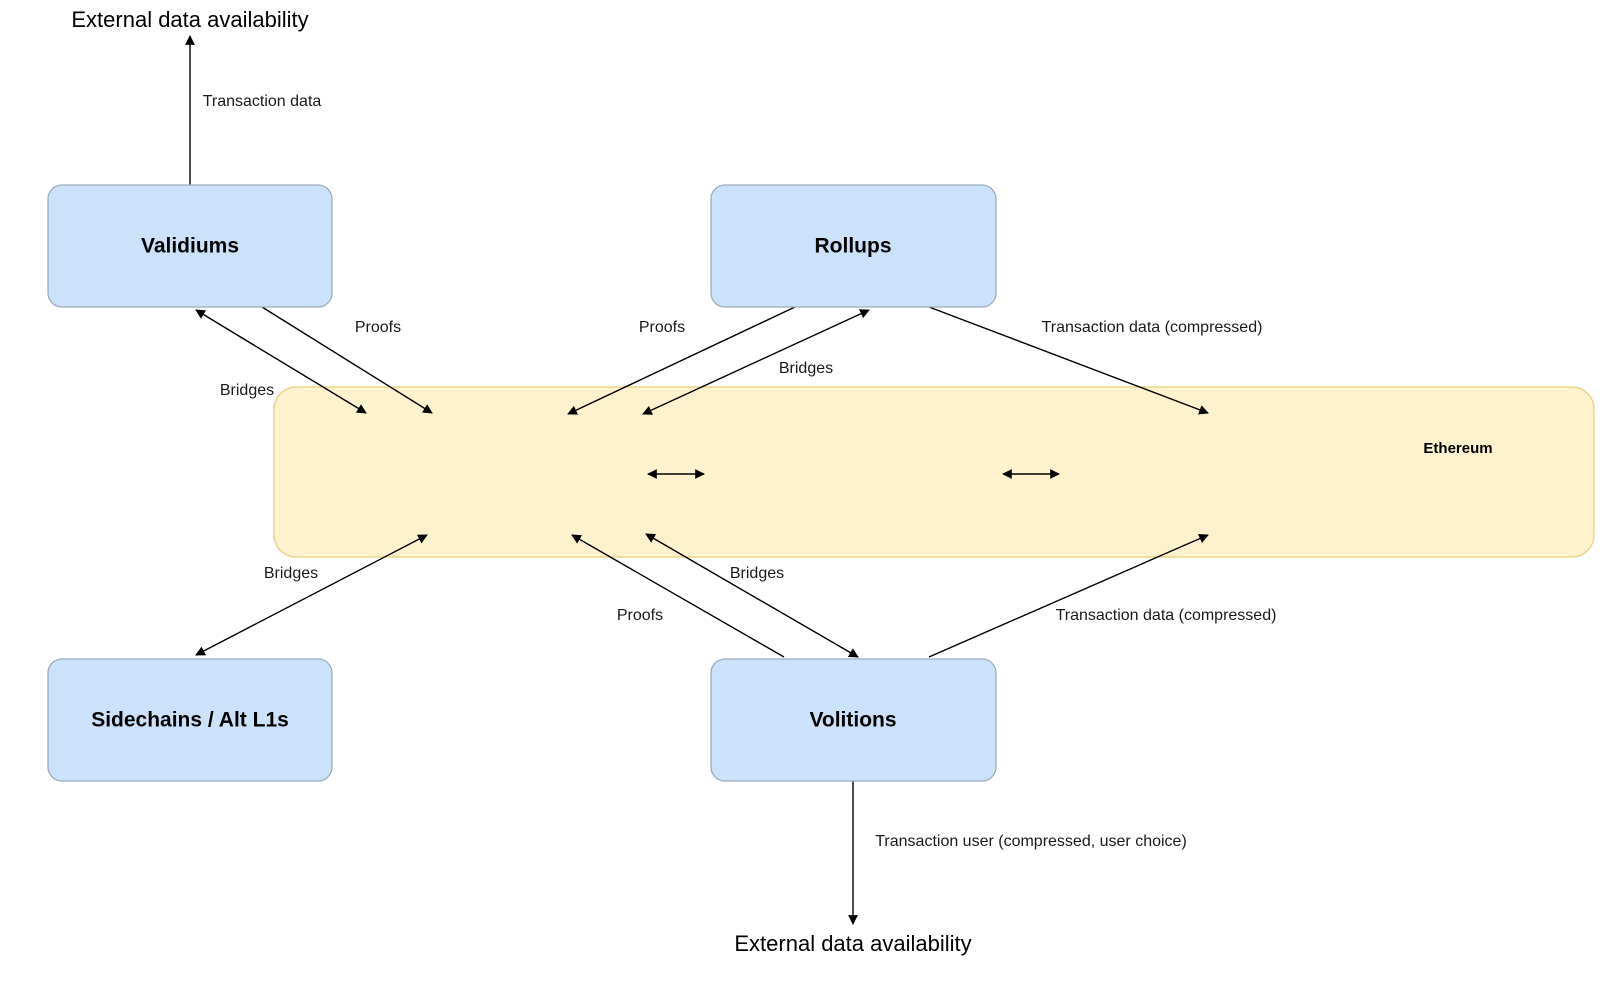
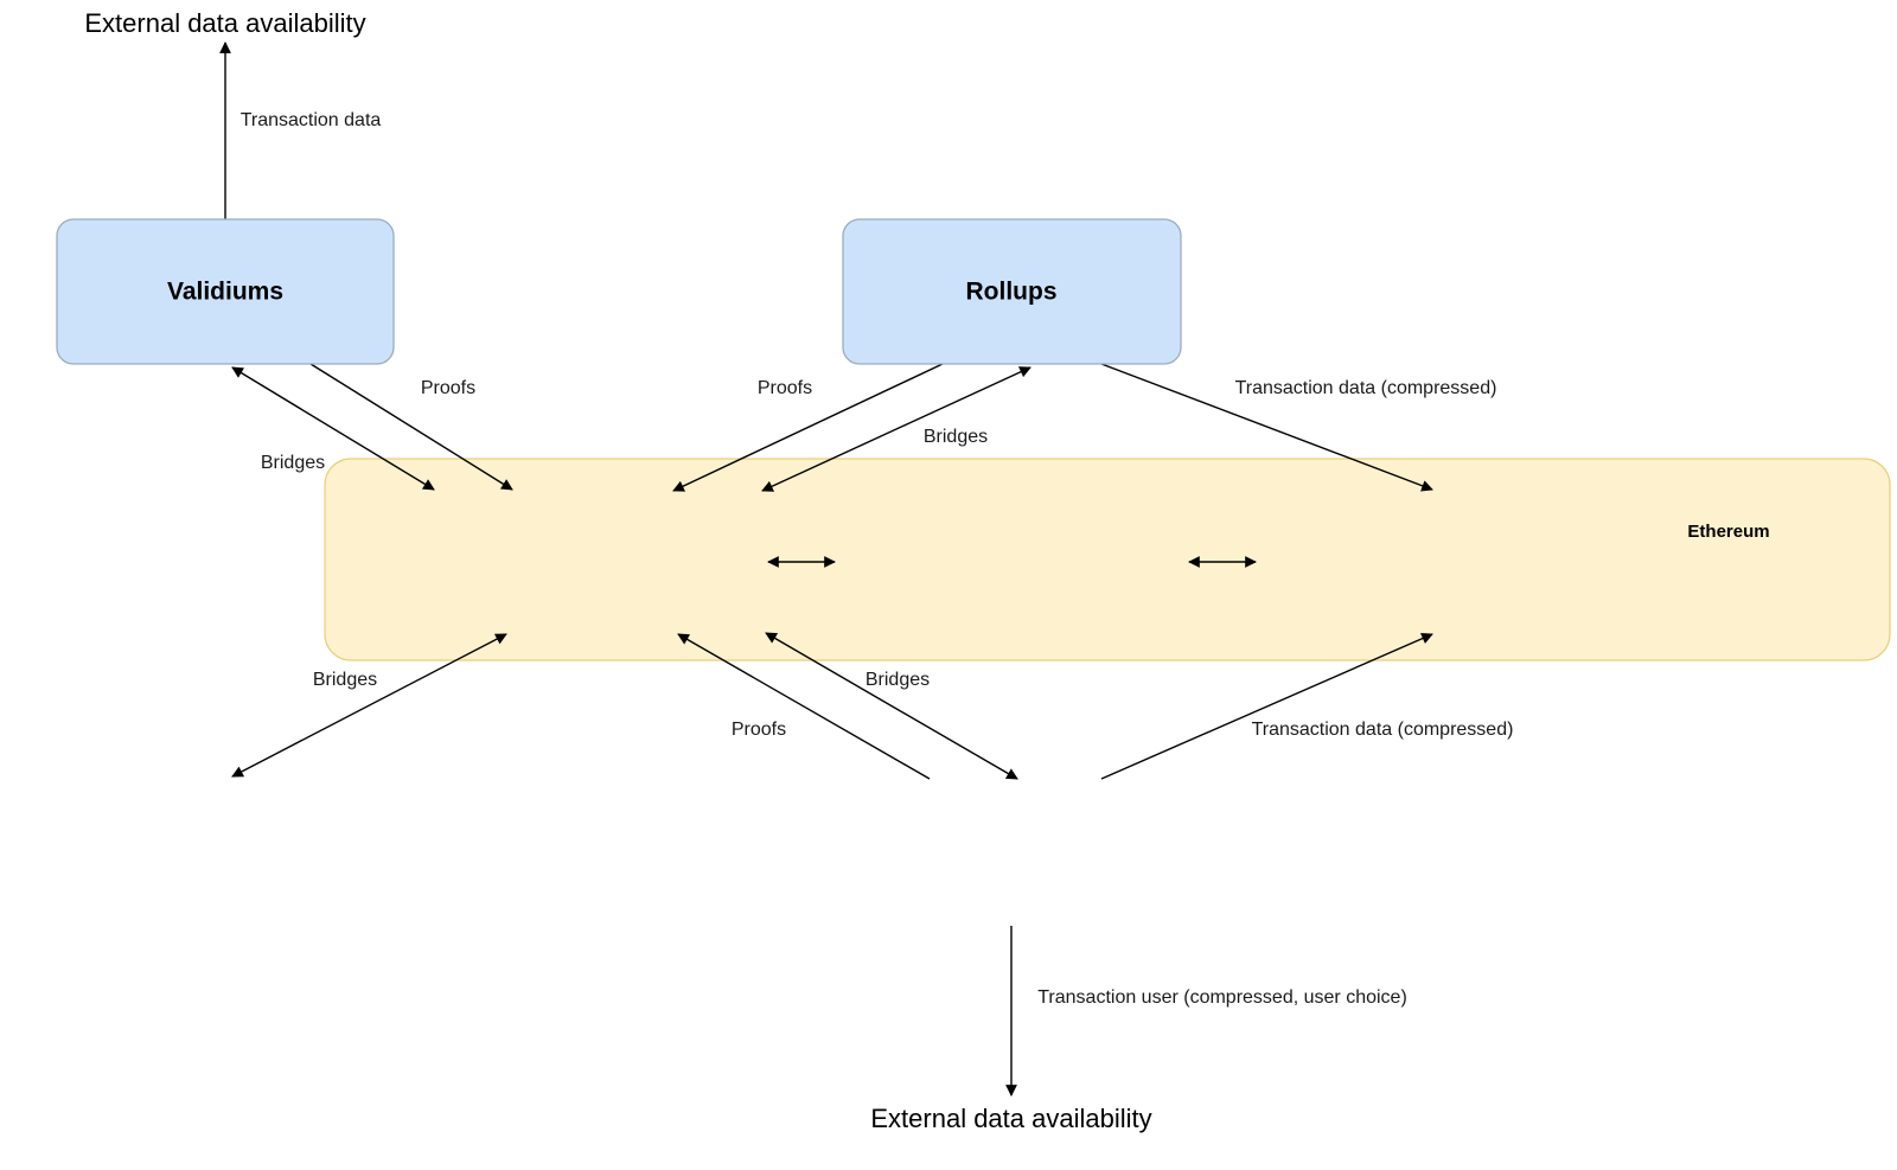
  Ethereum
  Transaction data
  Proofs
  Bridges
  Proofs
  Bridges
  Transaction data (compressed)
  Bridges
  Proofs
  Bridges
  Transaction data (compressed)
  Transaction user (compressed, user choice)
  Validiums
  Rollups
- Sidechains / Alt L1s
- Volitions
  External data availability
  External data availability
